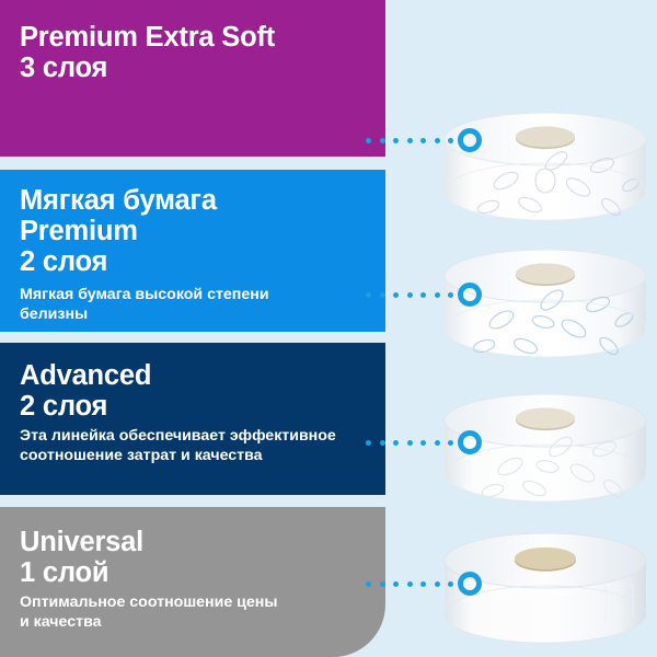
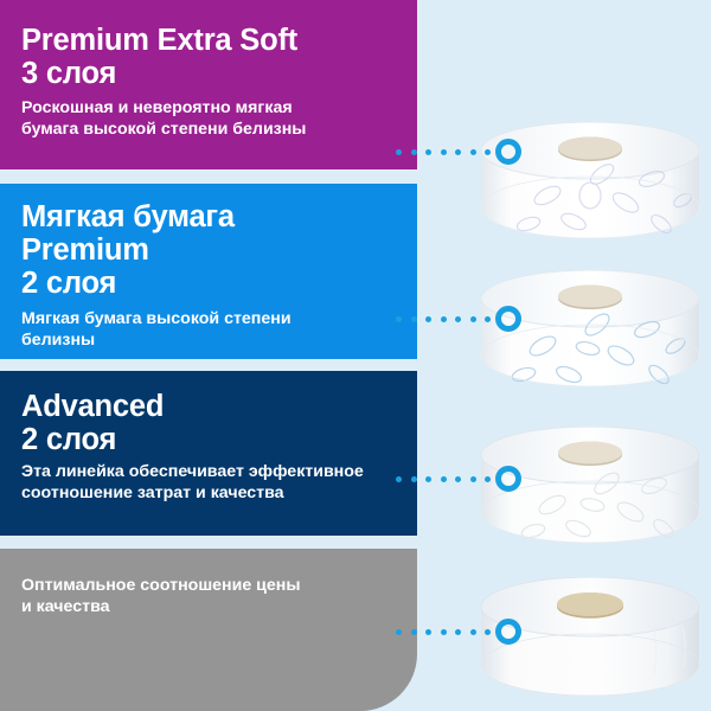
  Premium Extra Soft
  3 слоя
+ Роскошная и невероятно мягкая
+ бумага высокой степени белизны
  Мягкая бумага
  Premium
  2 слоя
  Мягкая бумага высокой степени
  белизны
  Advanced
  2 слоя
  Эта линейка обеспечивает эффективное
  соотношение затрат и качества
- Universal
- 1 слой
  Оптимальное соотношение цены
  и качества
